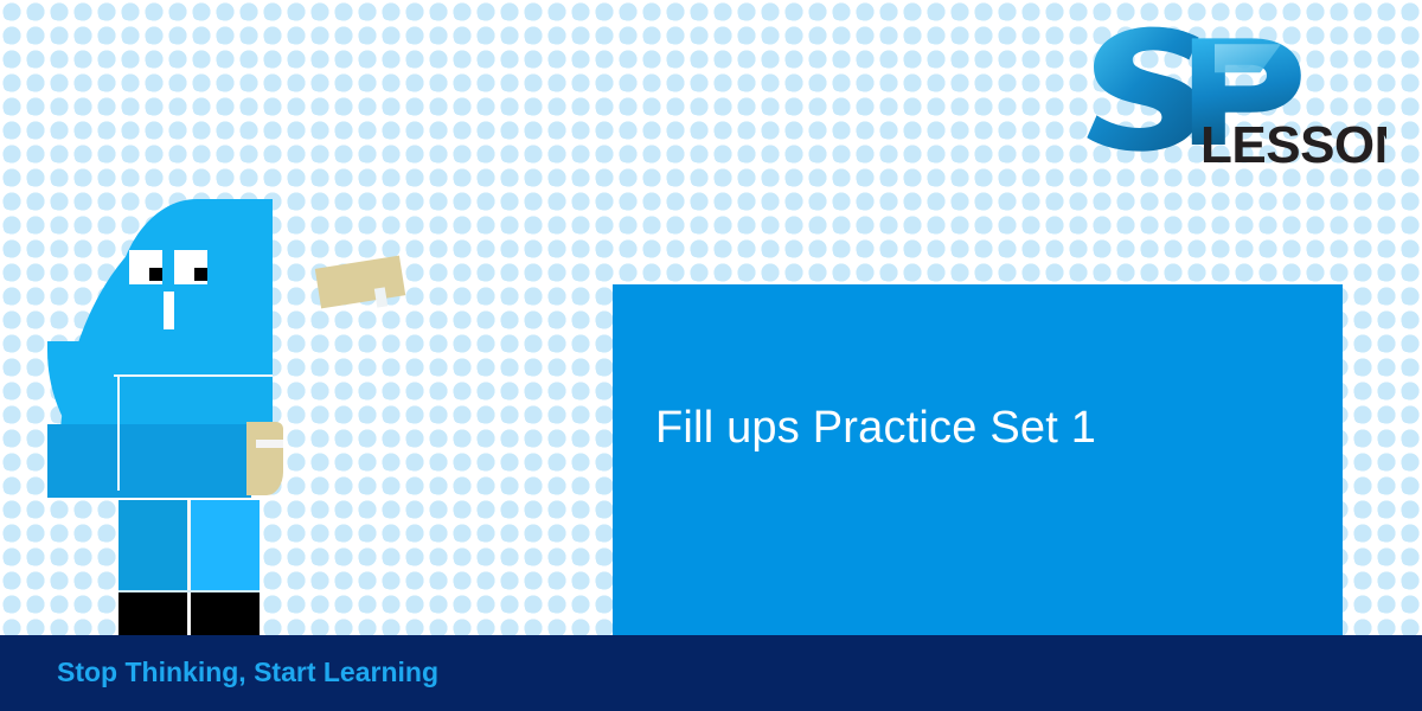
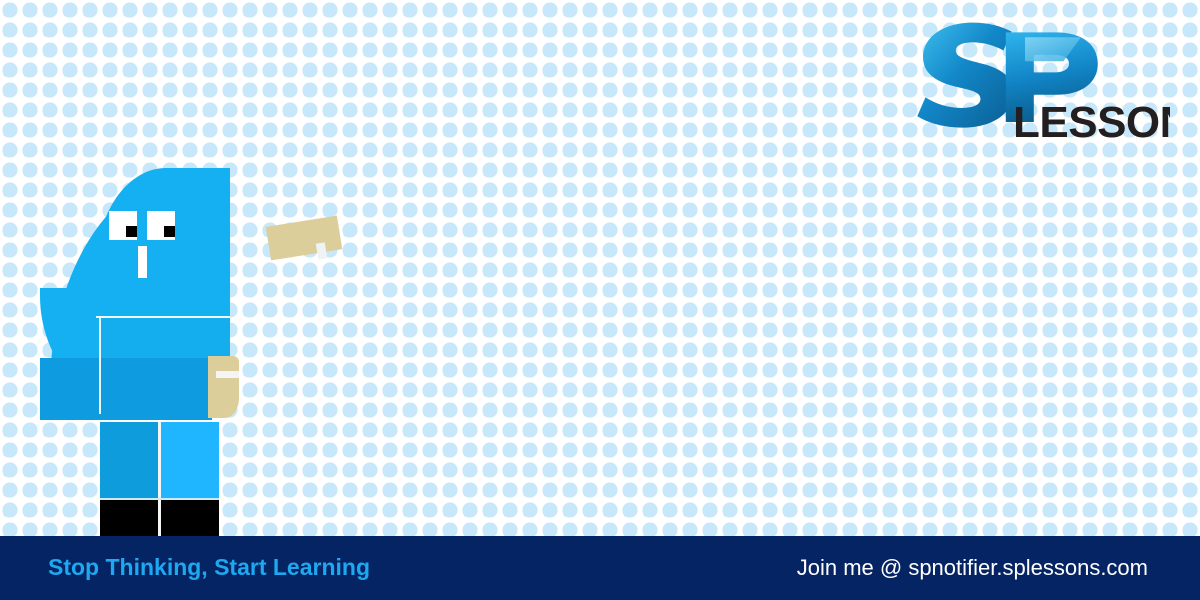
  LESSO
- Fill ups Practice Set 1
  Stop Thinking, Start Learning
+ Join me @ spnotifier.splessons.com
